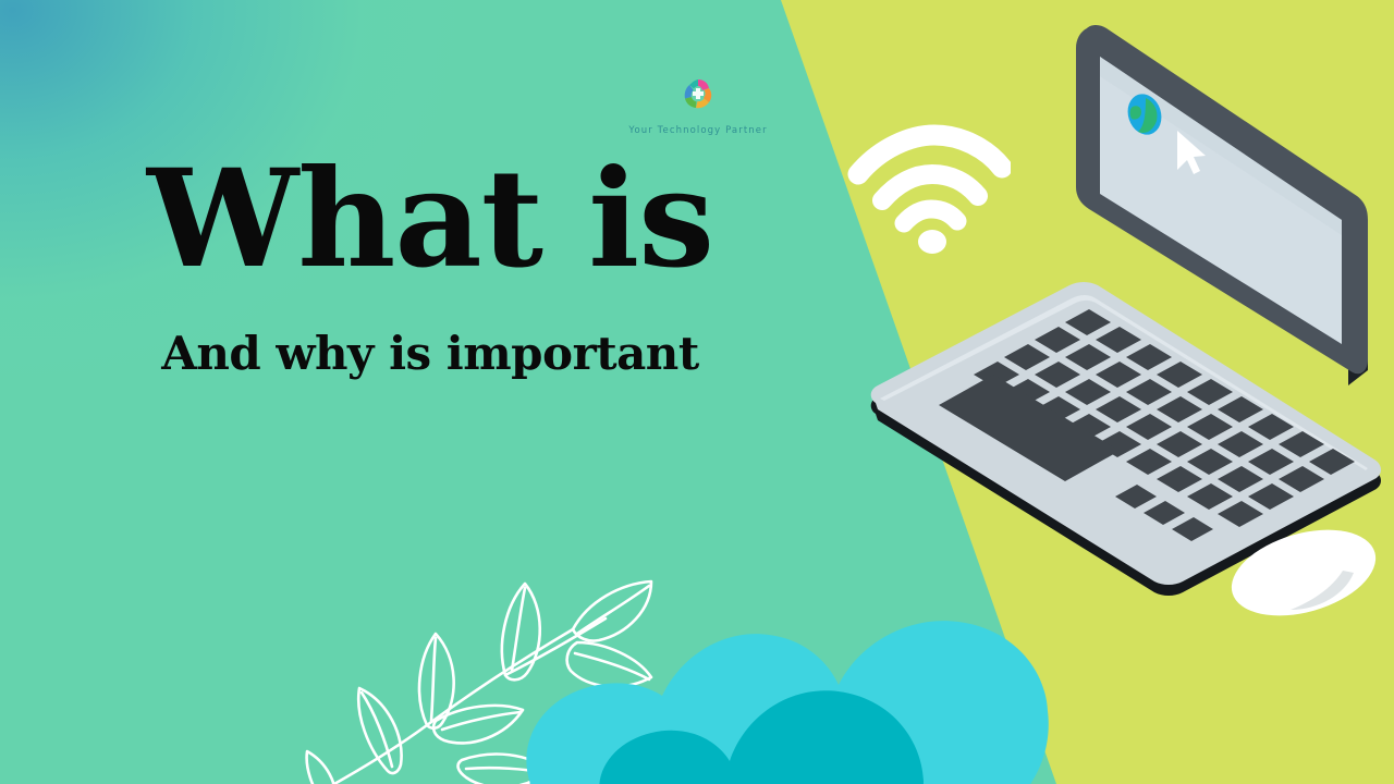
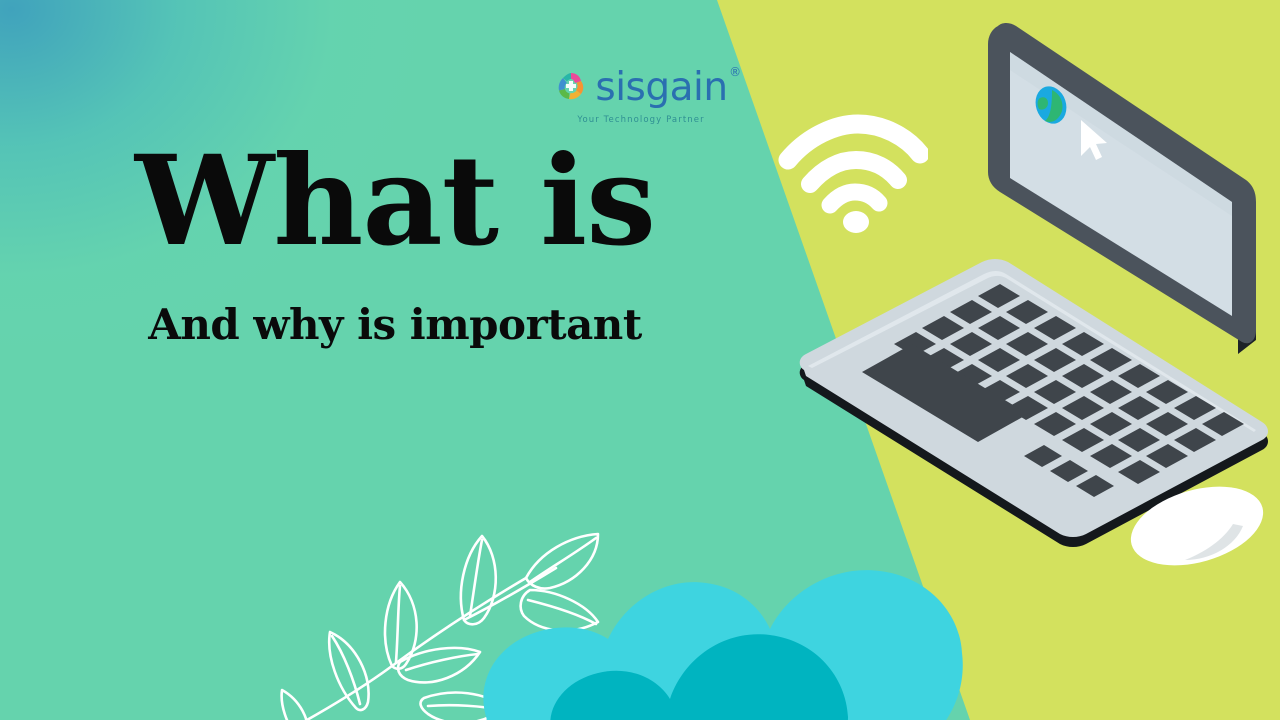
+ sisgain
+ ®
  Your Technology Partner
  What is
  And why is important
